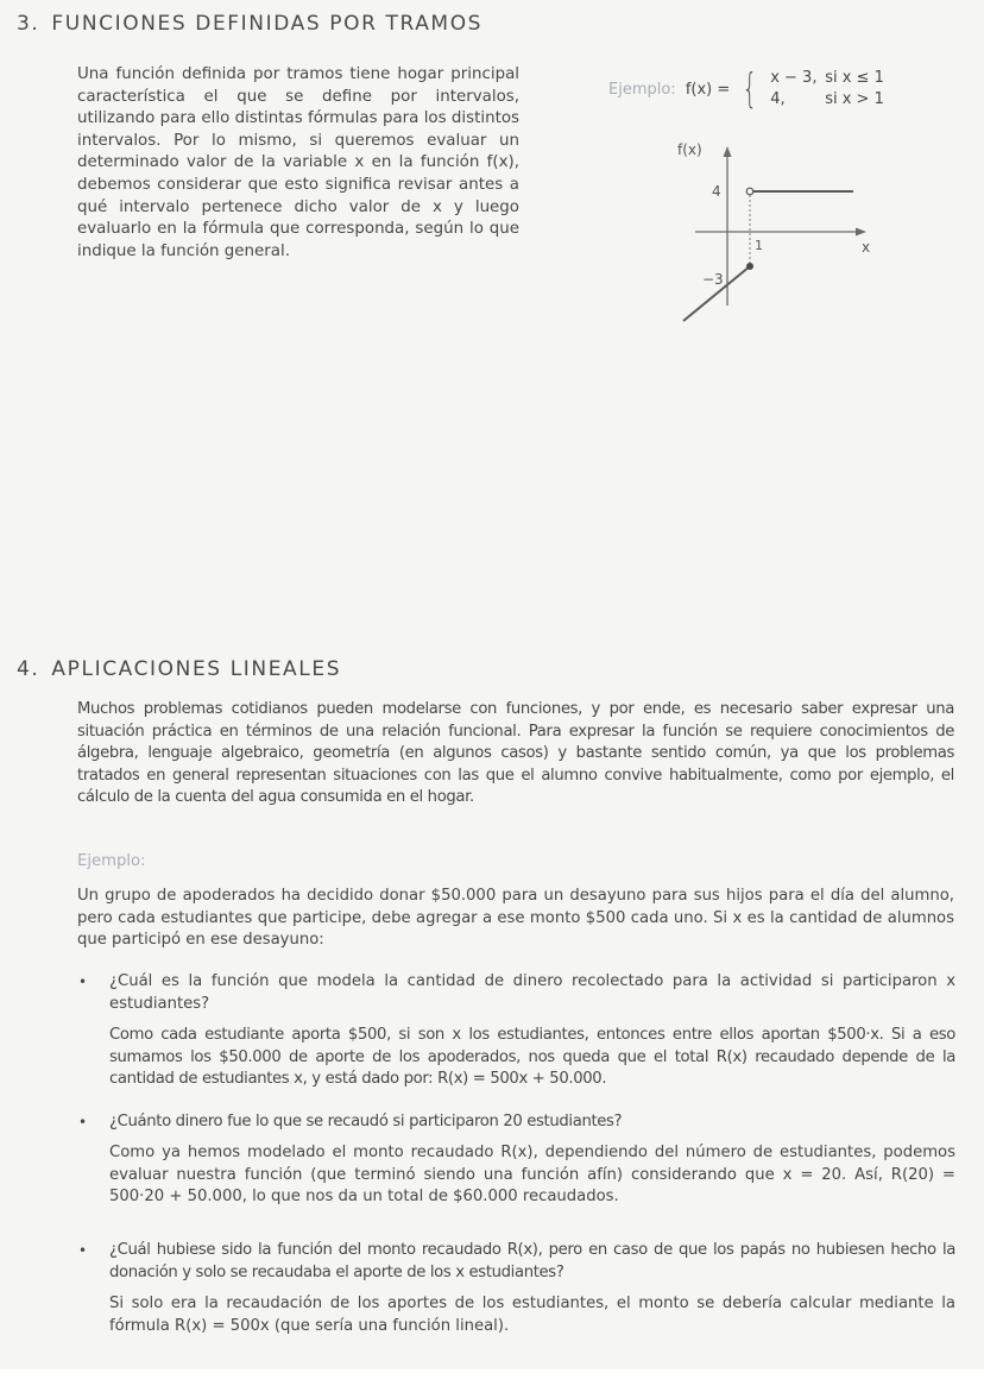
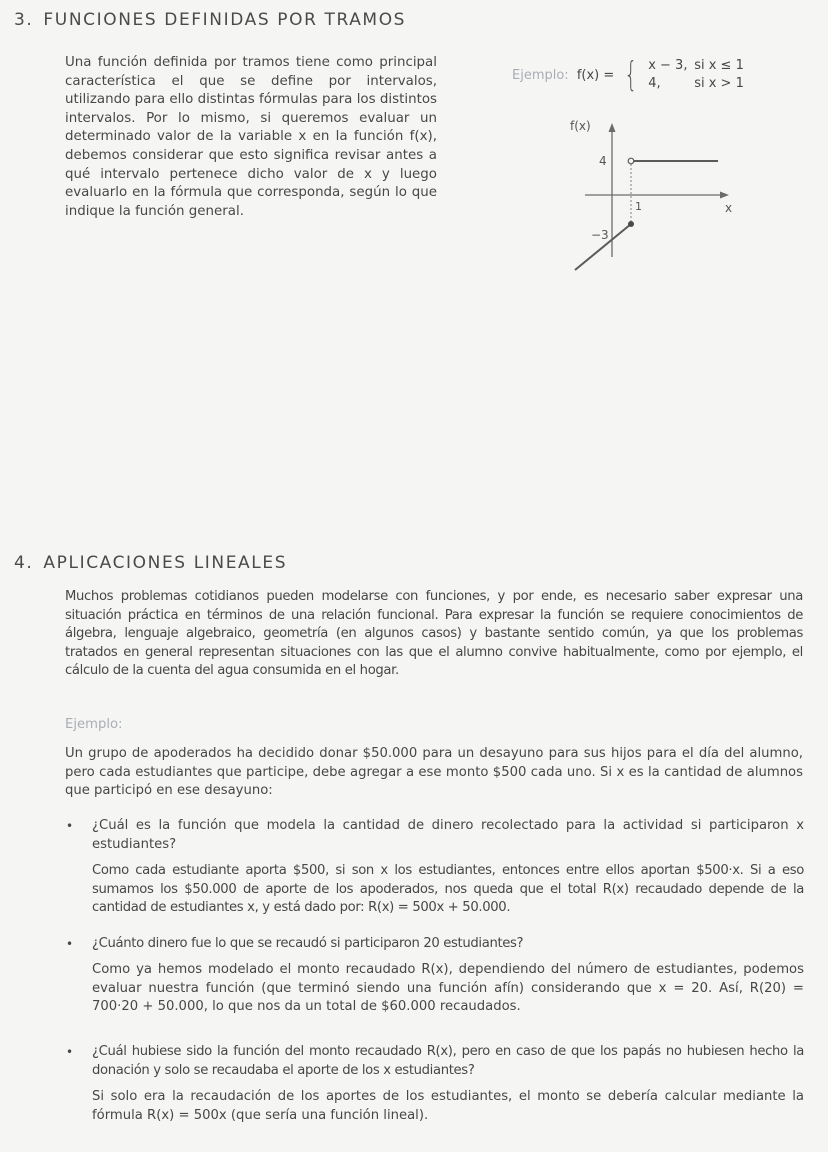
  3. FUNCIONES DEFINIDAS POR TRAMOS
- Una función definida por tramos tiene hogar principal característica el que se define por intervalos, utilizando para ello distintas fórmulas para los distintos intervalos. Por lo mismo, si queremos evaluar un determinado valor de la variable x en la función f(x), debemos considerar que esto significa revisar antes a qué intervalo pertenece dicho valor de x y luego evaluarlo en la fórmula que corresponda, según lo que indique la función general.
+ Una función definida por tramos tiene como principal característica el que se define por intervalos, utilizando para ello distintas fórmulas para los distintos intervalos. Por lo mismo, si queremos evaluar un determinado valor de la variable x en la función f(x), debemos considerar que esto significa revisar antes a qué intervalo pertenece dicho valor de x y luego evaluarlo en la fórmula que corresponda, según lo que indique la función general.
  Ejemplo: f(x) = {
  x − 3, si x ≤ 1
  4, si x > 1
  f(x)
  4
  1
  x
  −3
  4. APLICACIONES LINEALES
  Muchos problemas cotidianos pueden modelarse con funciones, y por ende, es necesario saber expresar una situación práctica en términos de una relación funcional. Para expresar la función se requiere conocimientos de álgebra, lenguaje algebraico, geometría (en algunos casos) y bastante sentido común, ya que los problemas tratados en general representan situaciones con las que el alumno convive habitualmente, como por ejemplo, el cálculo de la cuenta del agua consumida en el hogar.
  Ejemplo:
  Un grupo de apoderados ha decidido donar $50.000 para un desayuno para sus hijos para el día del alumno, pero cada estudiantes que participe, debe agregar a ese monto $500 cada uno. Si x es la cantidad de alumnos que participó en ese desayuno:
  •
  ¿Cuál es la función que modela la cantidad de dinero recolectado para la actividad si participaron x estudiantes?
  Como cada estudiante aporta $500, si son x los estudiantes, entonces entre ellos aportan $500·x. Si a eso sumamos los $50.000 de aporte de los apoderados, nos queda que el total R(x) recaudado depende de la cantidad de estudiantes x, y está dado por: R(x) = 500x + 50.000.
  •
  ¿Cuánto dinero fue lo que se recaudó si participaron 20 estudiantes?
- Como ya hemos modelado el monto recaudado R(x), dependiendo del número de estudiantes, podemos evaluar nuestra función (que terminó siendo una función afín) considerando que x = 20. Así, R(20) = 500·20 + 50.000, lo que nos da un total de $60.000 recaudados.
+ Como ya hemos modelado el monto recaudado R(x), dependiendo del número de estudiantes, podemos evaluar nuestra función (que terminó siendo una función afín) considerando que x = 20. Así, R(20) = 700·20 + 50.000, lo que nos da un total de $60.000 recaudados.
  •
  ¿Cuál hubiese sido la función del monto recaudado R(x), pero en caso de que los papás no hubiesen hecho la donación y solo se recaudaba el aporte de los x estudiantes?
  Si solo era la recaudación de los aportes de los estudiantes, el monto se debería calcular mediante la fórmula R(x) = 500x (que sería una función lineal).
